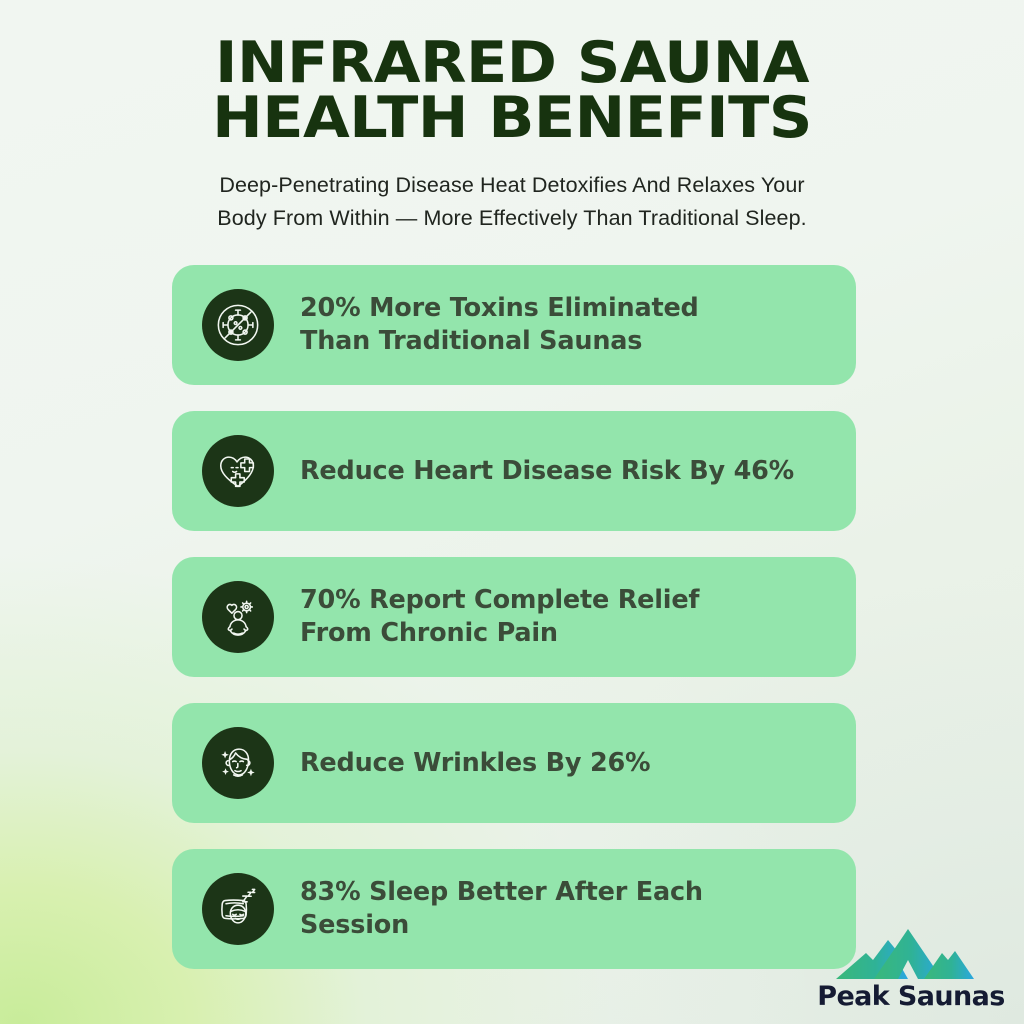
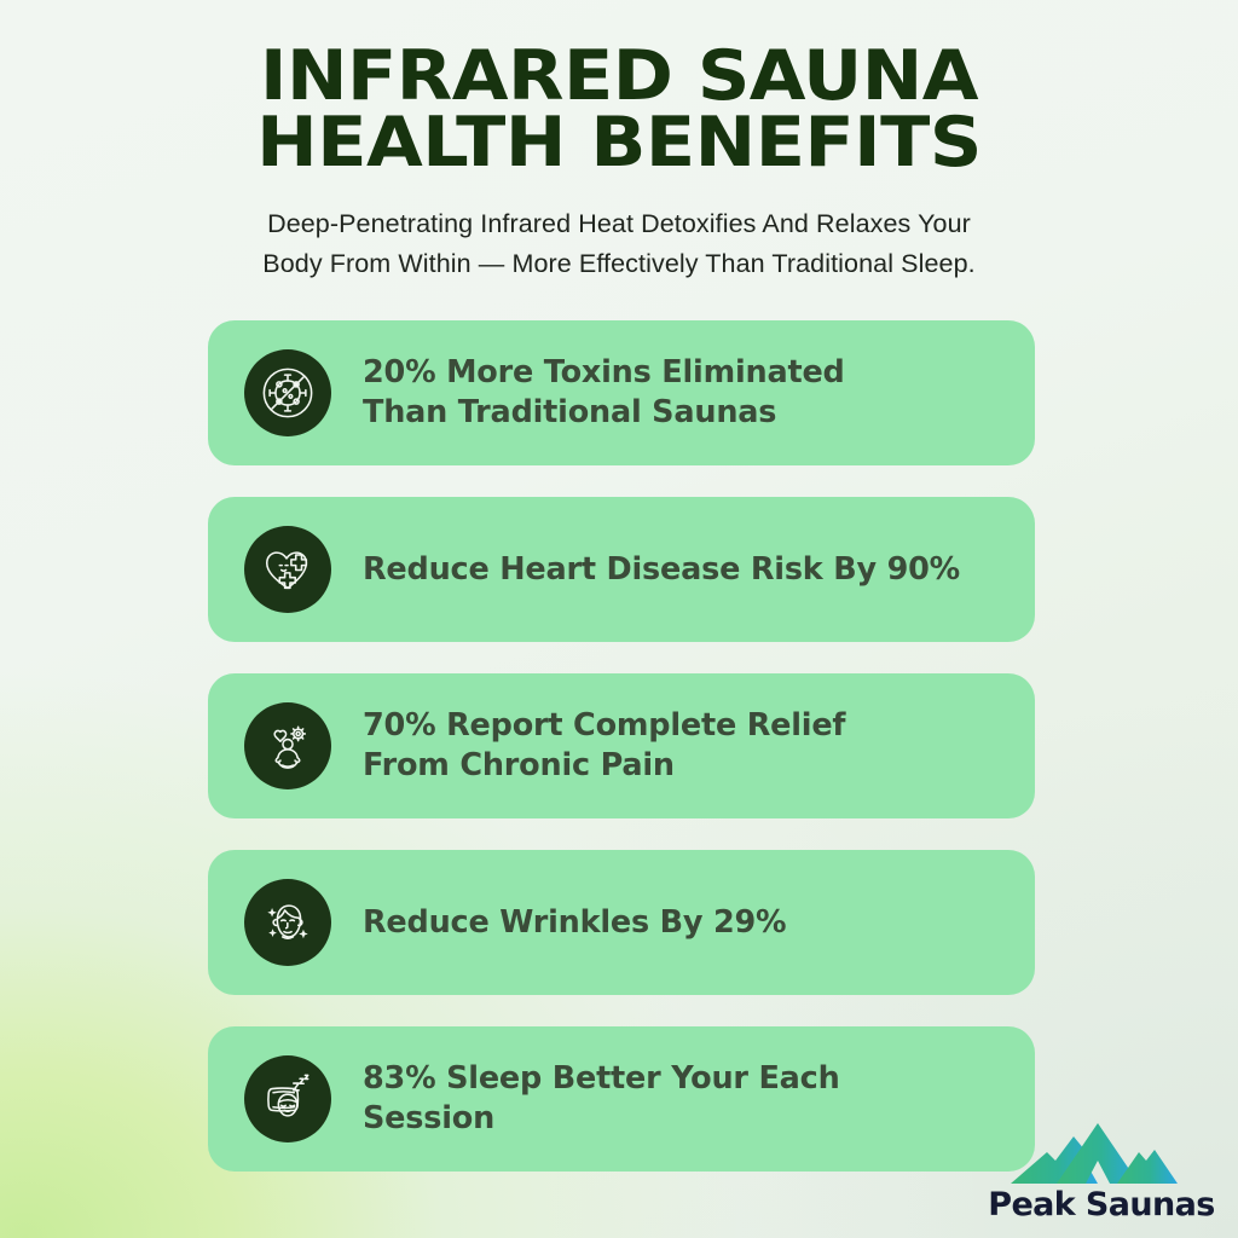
  INFRARED SAUNA
  HEALTH BENEFITS
- Deep-Penetrating Disease Heat Detoxifies And Relaxes Your
+ Deep-Penetrating Infrared Heat Detoxifies And Relaxes Your
  Body From Within — More Effectively Than Traditional Sleep.
  20% More Toxins Eliminated
  Than Traditional Saunas
- Reduce Heart Disease Risk By 46%
+ Reduce Heart Disease Risk By 90%
  70% Report Complete Relief
  From Chronic Pain
- Reduce Wrinkles By 26%
+ Reduce Wrinkles By 29%
- 83% Sleep Better After Each
+ 83% Sleep Better Your Each
  Session
  Peak Saunas
